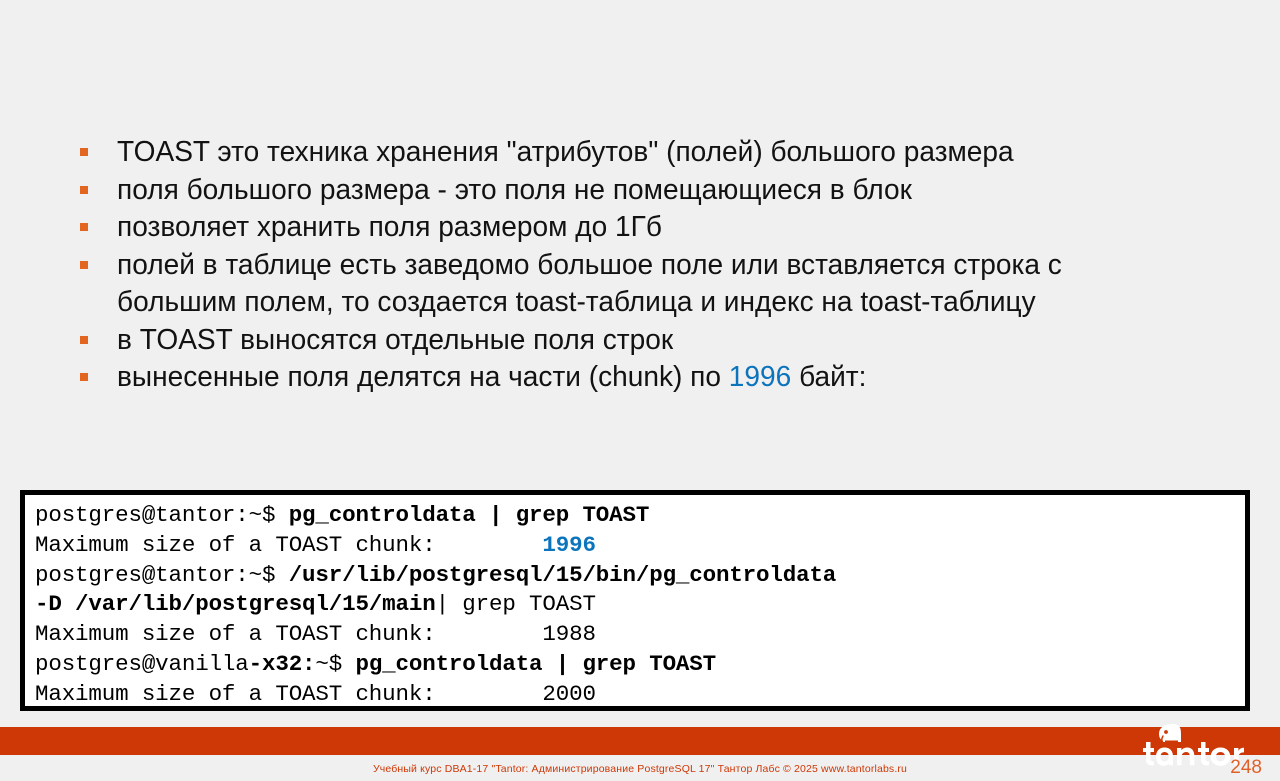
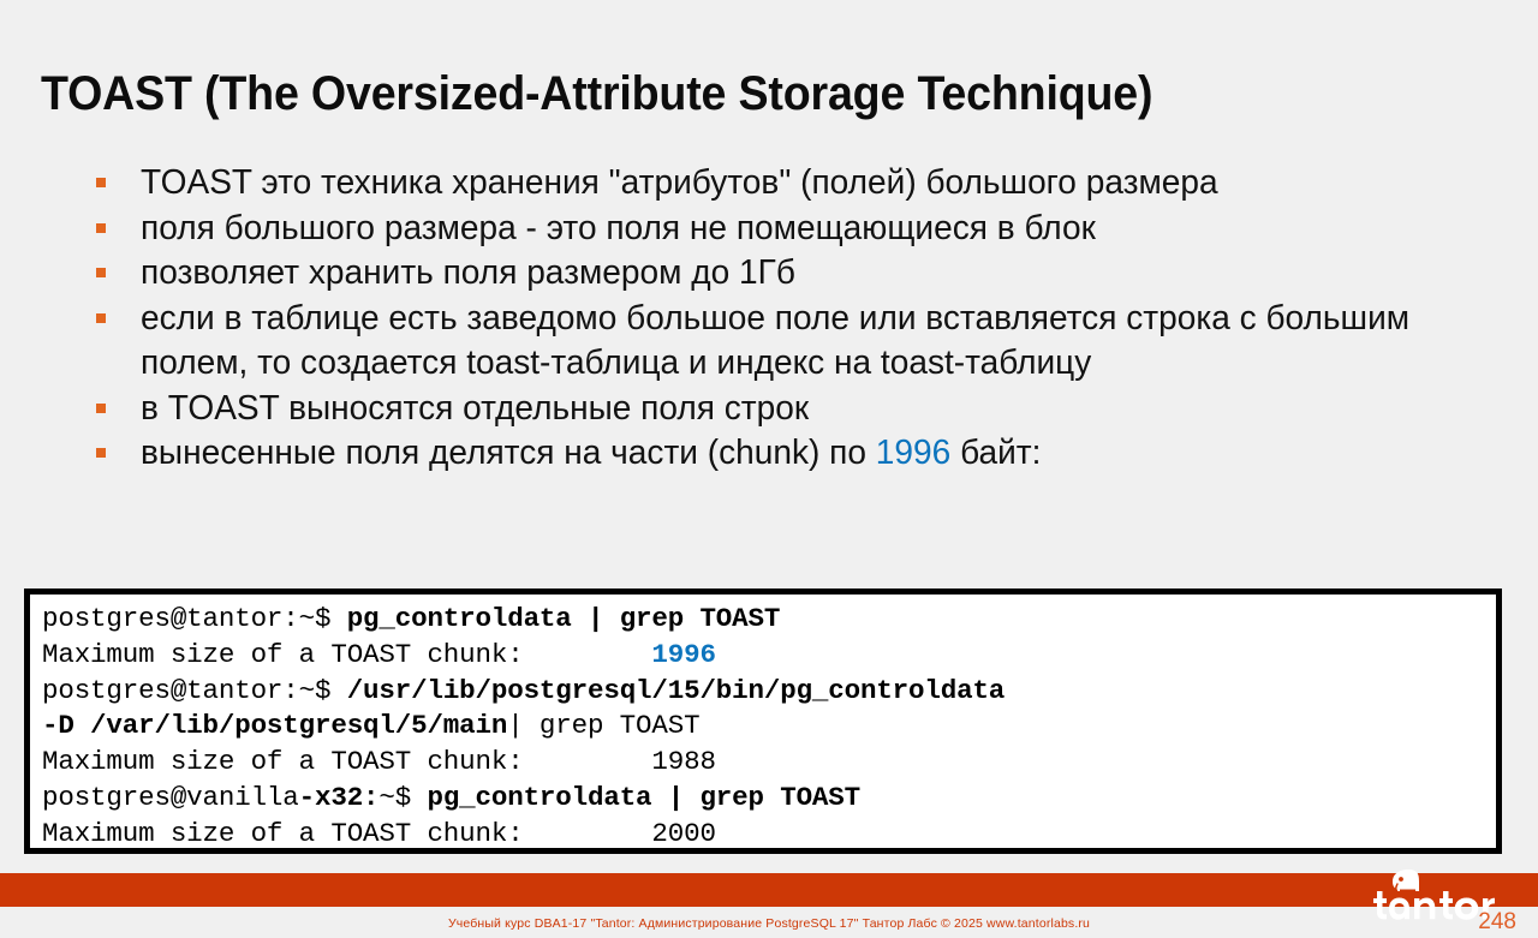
+ TOAST (The Oversized-Attribute Storage Technique)
  TOAST это техника хранения "атрибутов" (полей) большого размера
  поля большого размера - это поля не помещающиеся в блок
  позволяет хранить поля размером до 1Гб
- полей в таблице есть заведомо большое поле или вставляется строка с большим полем, то создается toast-таблица и индекс на toast-таблицу
+ если в таблице есть заведомо большое поле или вставляется строка с большим полем, то создается toast-таблица и индекс на toast-таблицу
  в TOAST выносятся отдельные поля строк
  вынесенные поля делятся на части (chunk) по 1996 байт:
  postgres@tantor:~$ pg_controldata | grep TOAST
  Maximum size of a TOAST chunk: 1996
  postgres@tantor:~$ /usr/lib/postgresql/15/bin/pg_controldata
- -D /var/lib/postgresql/15/main| grep TOAST
+ -D /var/lib/postgresql/5/main| grep TOAST
  Maximum size of a TOAST chunk: 1988
  postgres@vanilla-x32:~$ pg_controldata | grep TOAST
  Maximum size of a TOAST chunk: 2000
  Учебный курс DBA1-17 "Tantor: Администрирование PostgreSQL 17" Тантор Лабс © 2025 www.tantorlabs.ru
  248
